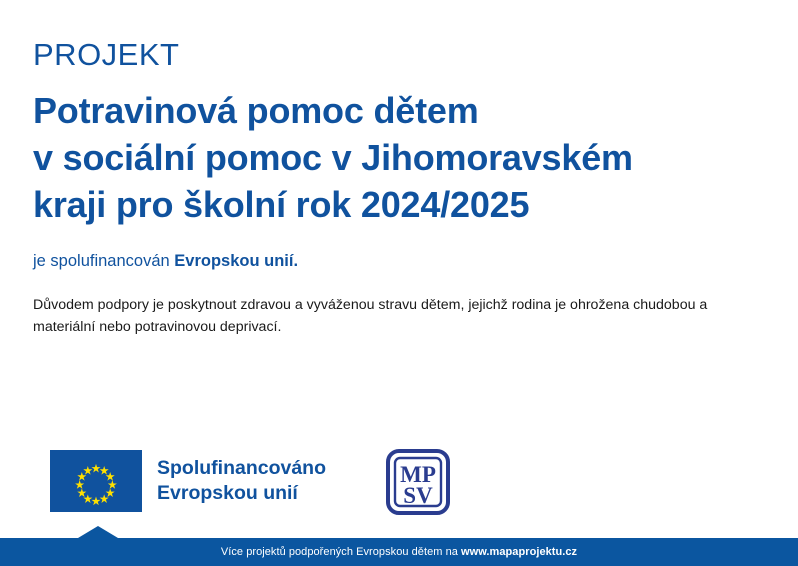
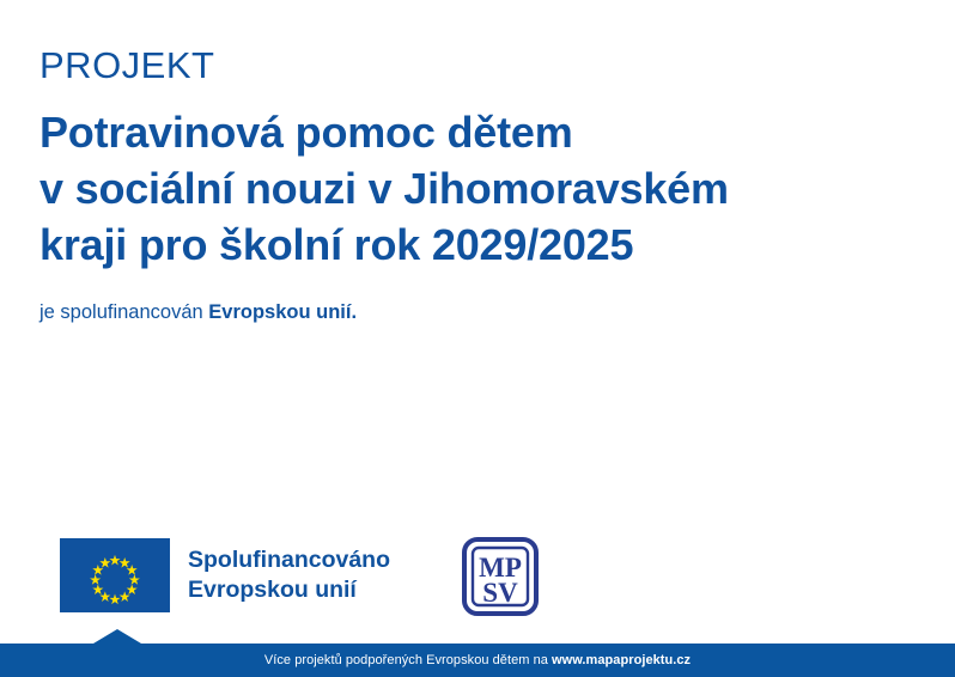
  PROJEKT
  Potravinová pomoc dětem
- v sociální pomoc v Jihomoravském
+ v sociální nouzi v Jihomoravském
- kraji pro školní rok 2024/2025
+ kraji pro školní rok 2029/2025
  je spolufinancován Evropskou unií.
- Důvodem podpory je poskytnout zdravou a vyváženou stravu dětem, jejichž rodina je ohrožena chudobou a materiální nebo potravinovou deprivací.
  Spolufinancováno
  Evropskou unií
  MP
  SV
  Více projektů podpořených Evropskou dětem na www.mapaprojektu.cz
